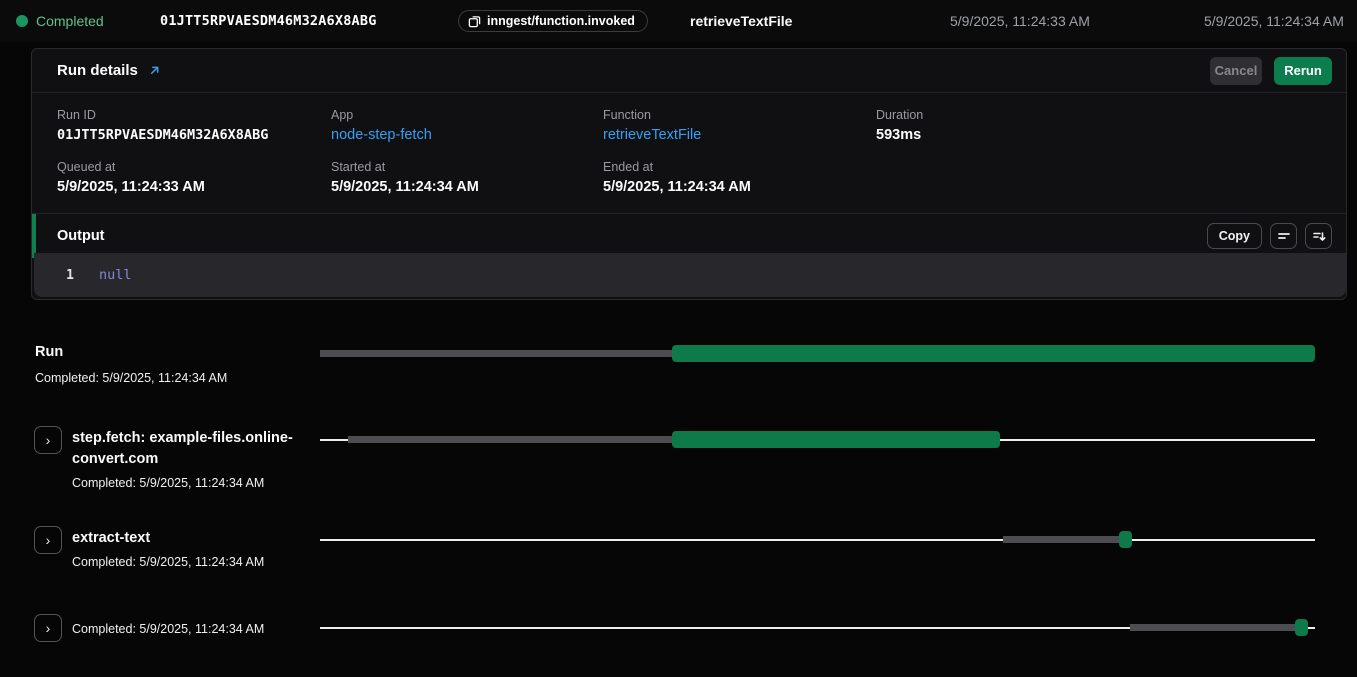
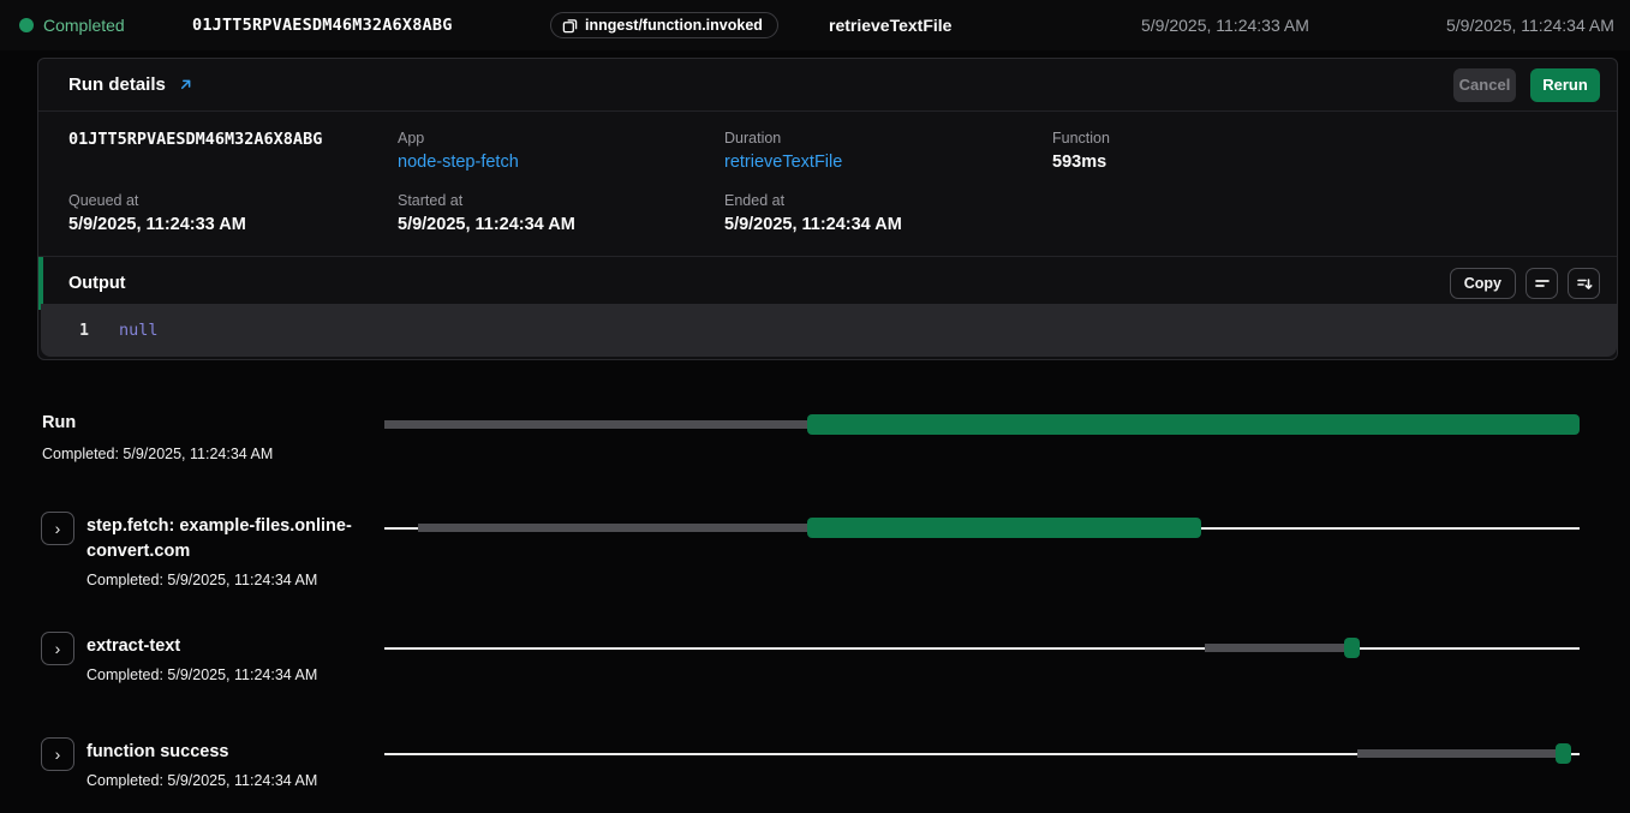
  Completed
  01JTT5RPVAESDM46M32A6X8ABG
  inngest/function.invoked
  retrieveTextFile
  5/9/2025, 11:24:33 AM
  5/9/2025, 11:24:34 AM
  Run details
  Cancel
  Rerun
- Run ID
  01JTT5RPVAESDM46M32A6X8ABG
  App
  node-step-fetch
- Function
+ Duration
  retrieveTextFile
- Duration
+ Function
  593ms
  Queued at
  5/9/2025, 11:24:33 AM
  Started at
  5/9/2025, 11:24:34 AM
  Ended at
  5/9/2025, 11:24:34 AM
  Output
  Copy
  1
  null
  Run
  Completed: 5/9/2025, 11:24:34 AM
  ›
  step.fetch: example-files.online-convert.com
  Completed: 5/9/2025, 11:24:34 AM
  ›
  extract-text
  Completed: 5/9/2025, 11:24:34 AM
  ›
+ function success
  Completed: 5/9/2025, 11:24:34 AM
